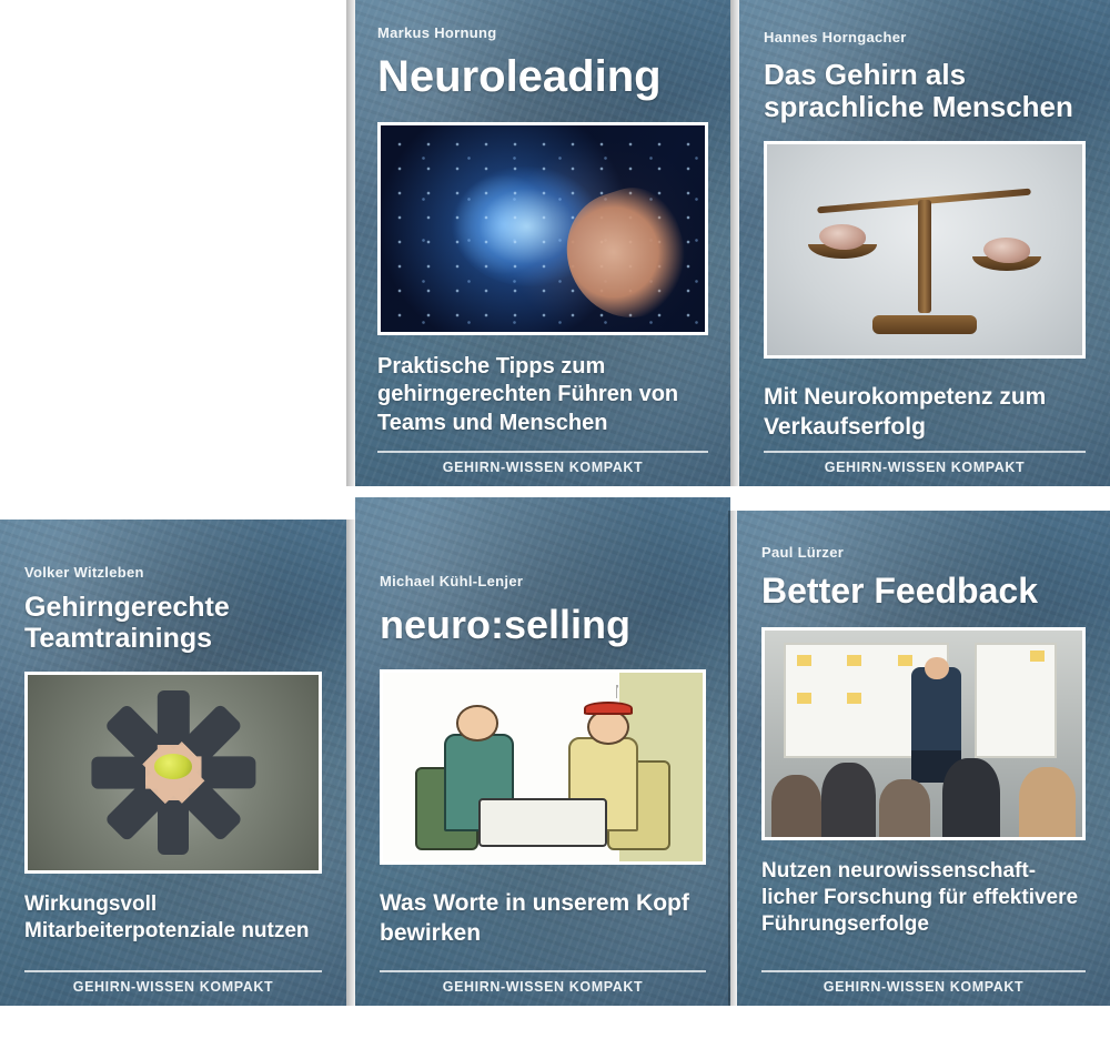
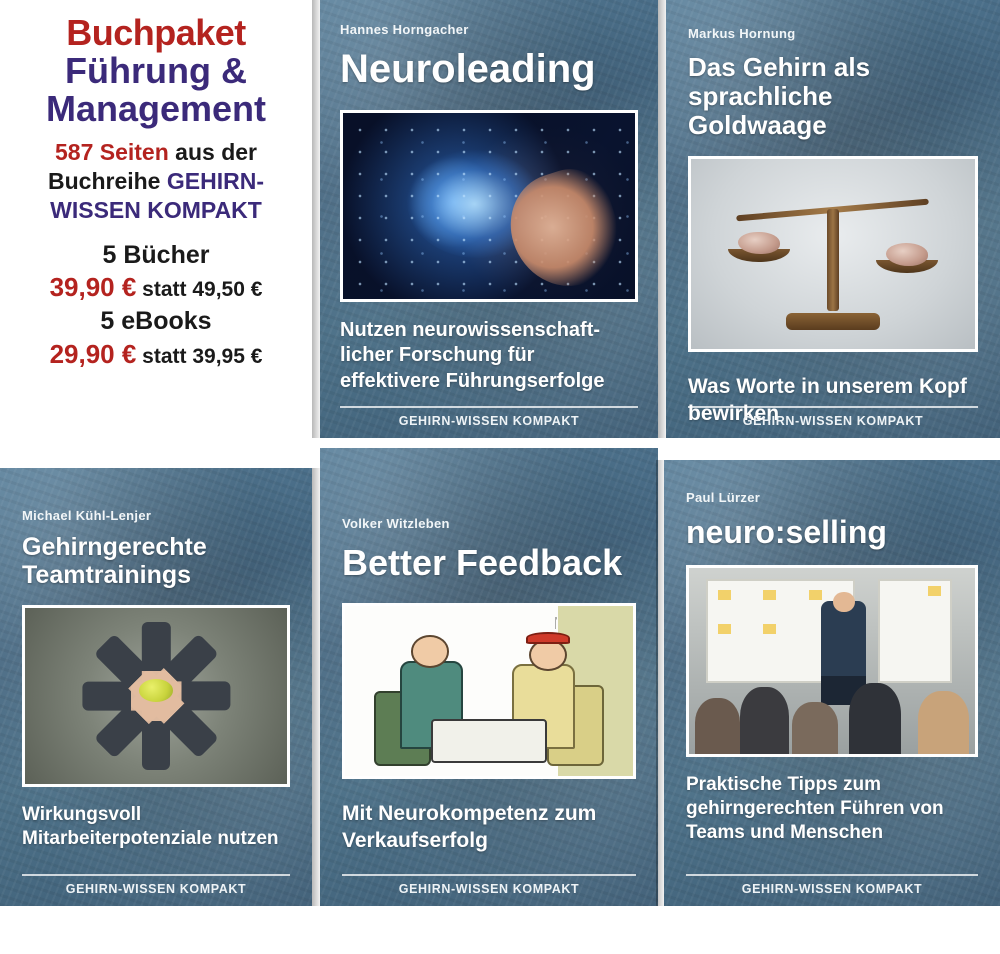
+ Buchpaket
+ Führung &
+ Management
+ 587 Seiten aus der
+ Buchreihe GEHIRN-
+ WISSEN KOMPAKT
+ 5 Bücher
+ 39,90 € statt 49,50 €
+ 5 eBooks
+ 29,90 € statt 39,95 €
- Markus Hornung
+ Hannes Horngacher
  Neuroleading
- Praktische Tipps zum gehirngerechten Führen von Teams und Menschen
+ Nutzen neurowissenschaft-licher Forschung für effektivere Führungserfolge
  GEHIRN-WISSEN KOMPAKT
- Hannes Horngacher
+ Markus Hornung
- Das Gehirn als sprachliche Menschen
+ Das Gehirn als sprachliche Goldwaage
- Mit Neurokompetenz zum Verkaufserfolg
+ Was Worte in unserem Kopf bewirken
  GEHIRN-WISSEN KOMPAKT
- Volker Witzleben
+ Michael Kühl-Lenjer
  Gehirngerechte Teamtrainings
  Wirkungsvoll Mitarbeiterpotenziale nutzen
  GEHIRN-WISSEN KOMPAKT
- Michael Kühl-Lenjer
+ Volker Witzleben
- neuro:selling
+ Better Feedback
- Was Worte in unserem Kopf bewirken
+ Mit Neurokompetenz zum Verkaufserfolg
  GEHIRN-WISSEN KOMPAKT
  Paul Lürzer
- Better Feedback
+ neuro:selling
- Nutzen neurowissenschaft-licher Forschung für effektivere Führungserfolge
+ Praktische Tipps zum gehirngerechten Führen von Teams und Menschen
  GEHIRN-WISSEN KOMPAKT
